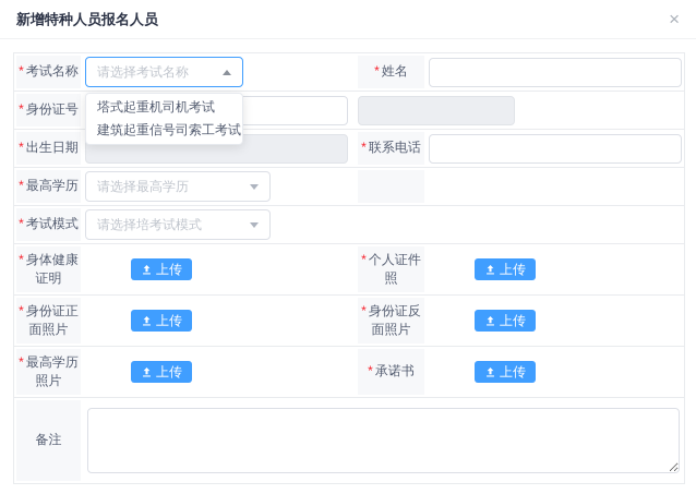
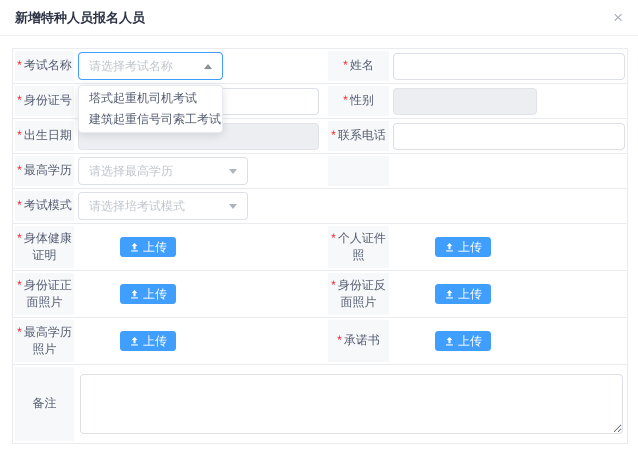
  新增特种人员报名人员
  ×
  * 考试名称
  请选择考试名称
  塔式起重机司机考试
  建筑起重信号司索工考试
  * 姓名
  * 身份证号
+ * 性别
  * 出生日期
  * 联系电话
  * 最高学历
  请选择最高学历
  * 考试模式
  请选择培考试模式
  * 身体健康证明
  上传
  * 个人证件照
  上传
  * 身份证正面照片
  上传
  * 身份证反面照片
  上传
  * 最高学历照片
  上传
  * 承诺书
  上传
  备注
